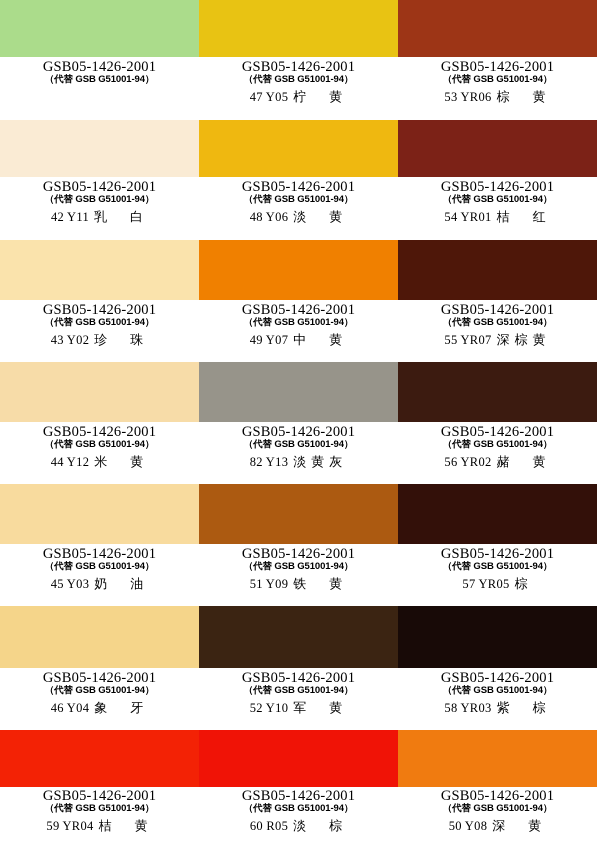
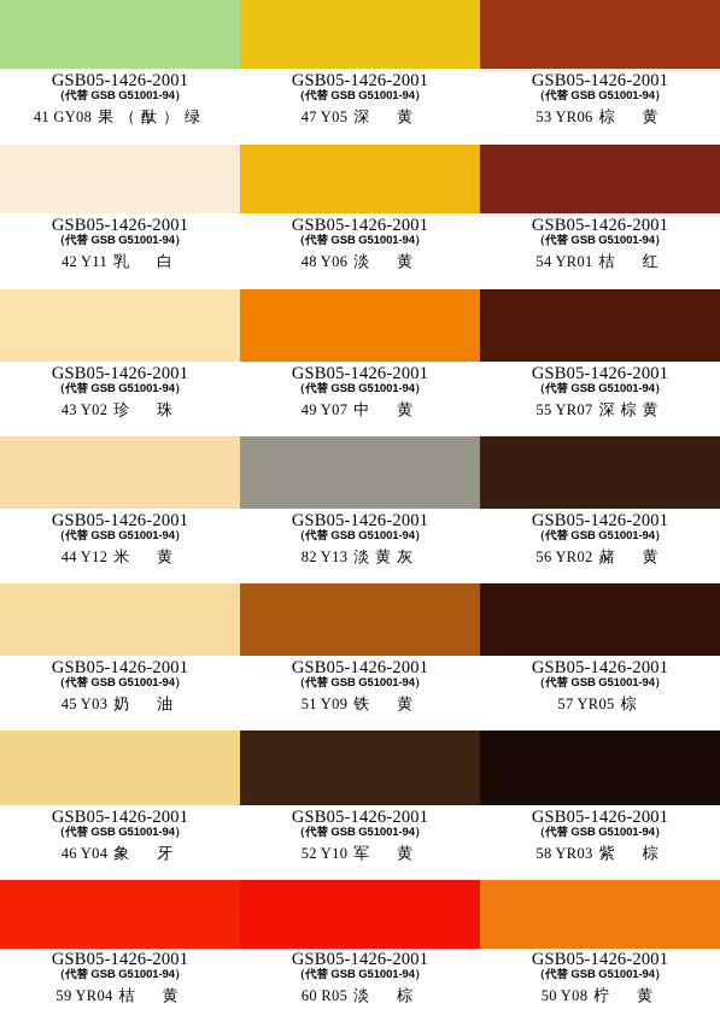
  GSB05-1426-2001
  （代替 GSB G51001-94）
+ 41 GY08
+ 果（酞）绿
  GSB05-1426-2001
  （代替 GSB G51001-94）
  47 Y05
- 柠 黄
+ 深 黄
  GSB05-1426-2001
  （代替 GSB G51001-94）
  53 YR06
  棕 黄
  GSB05-1426-2001
  （代替 GSB G51001-94）
  42 Y11
  乳 白
  GSB05-1426-2001
  （代替 GSB G51001-94）
  48 Y06
  淡 黄
  GSB05-1426-2001
  （代替 GSB G51001-94）
  54 YR01
  桔 红
  GSB05-1426-2001
  （代替 GSB G51001-94）
  43 Y02
  珍 珠
  GSB05-1426-2001
  （代替 GSB G51001-94）
  49 Y07
  中 黄
  GSB05-1426-2001
  （代替 GSB G51001-94）
  55 YR07
  深棕黄
  GSB05-1426-2001
  （代替 GSB G51001-94）
  44 Y12
  米 黄
  GSB05-1426-2001
  （代替 GSB G51001-94）
  82 Y13
  淡黄灰
  GSB05-1426-2001
  （代替 GSB G51001-94）
  56 YR02
  赭 黄
  GSB05-1426-2001
  （代替 GSB G51001-94）
  45 Y03
  奶 油
  GSB05-1426-2001
  （代替 GSB G51001-94）
  51 Y09
  铁 黄
  GSB05-1426-2001
  （代替 GSB G51001-94）
  57 YR05
  棕
  GSB05-1426-2001
  （代替 GSB G51001-94）
  46 Y04
  象 牙
  GSB05-1426-2001
  （代替 GSB G51001-94）
  52 Y10
  军 黄
  GSB05-1426-2001
  （代替 GSB G51001-94）
  58 YR03
  紫 棕
  GSB05-1426-2001
  （代替 GSB G51001-94）
  59 YR04
  桔 黄
  GSB05-1426-2001
  （代替 GSB G51001-94）
  60 R05
  淡 棕
  GSB05-1426-2001
  （代替 GSB G51001-94）
  50 Y08
- 深 黄
+ 柠 黄
